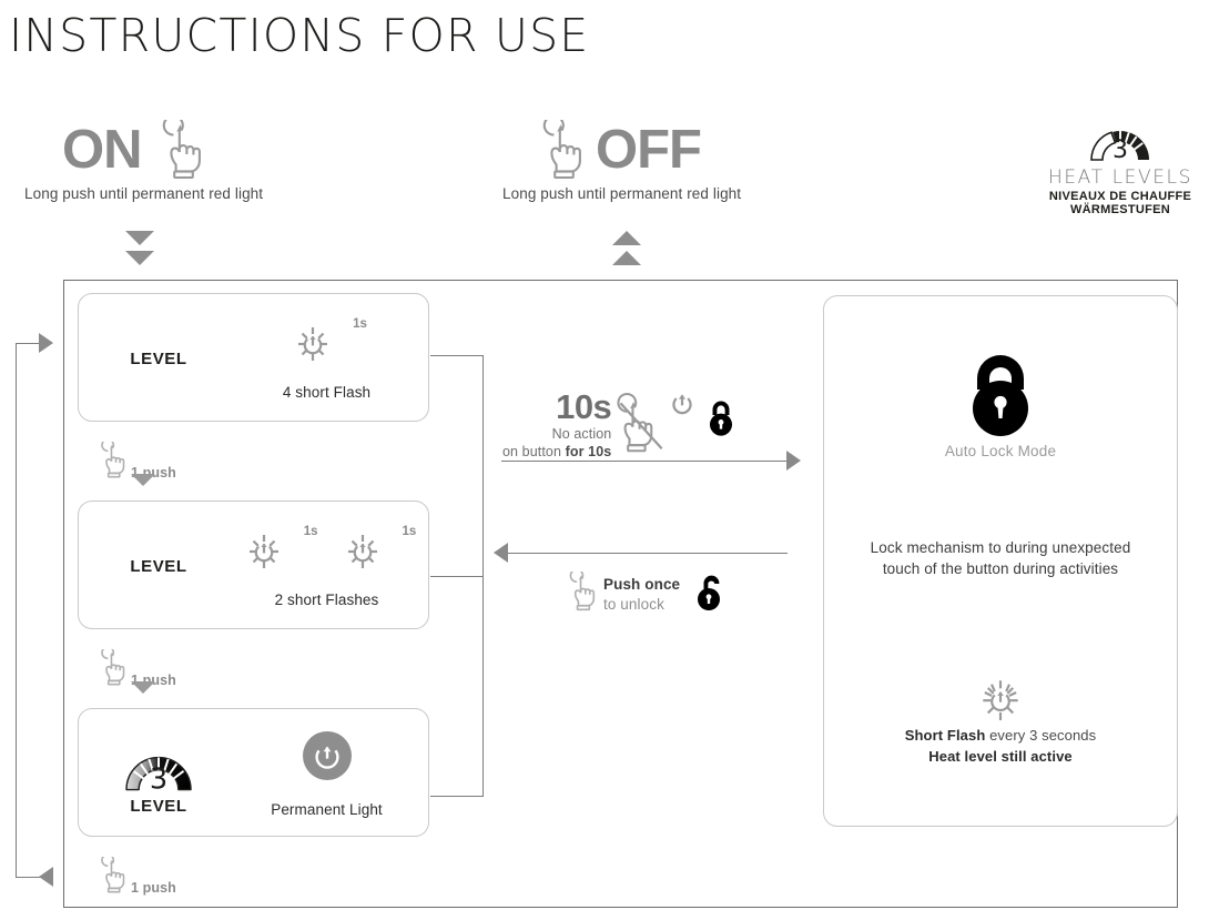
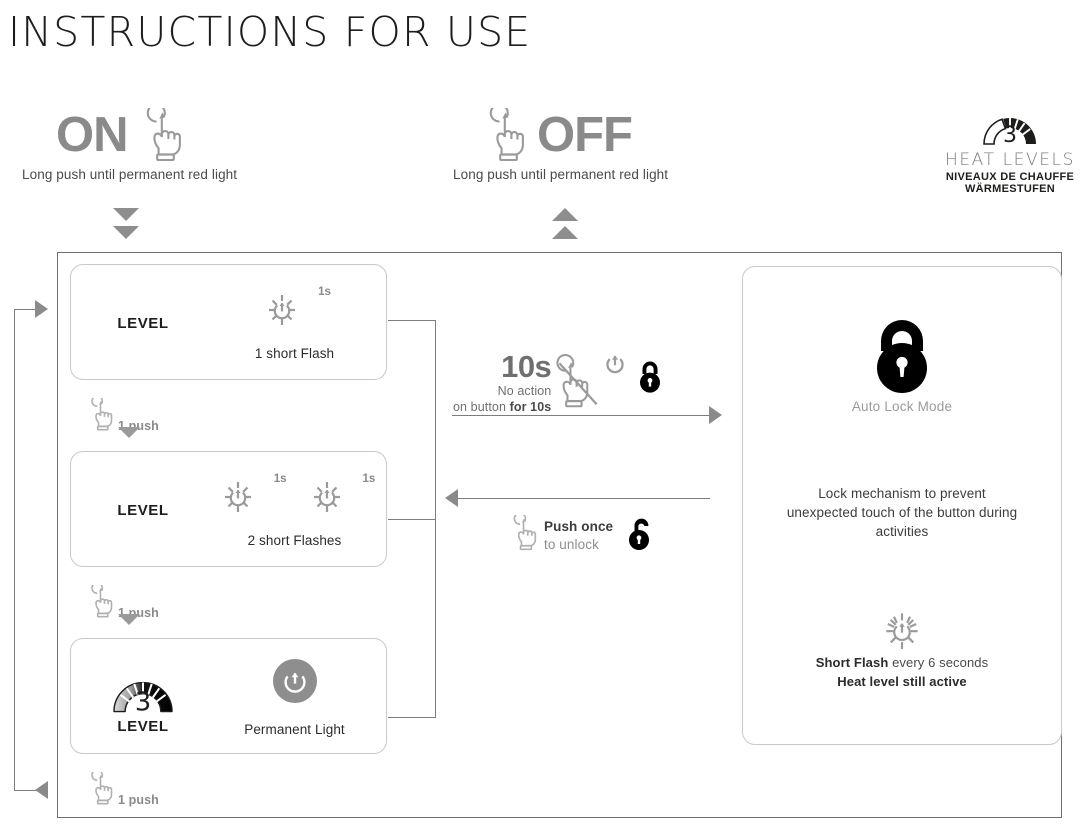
  INSTRUCTIONS FOR USE
  ON
  Long push until permanent red light
  OFF
  Long push until permanent red light
  3
  HEAT LEVELS
  NIVEAUX DE CHAUFFE
  WÄRMESTUFEN
  LEVEL
  1s
- 4 short Flash
+ 1 short Flash
  1 push
  LEVEL
  1s
  1s
  2 short Flashes
  1 push
  3
  LEVEL
  Permanent Light
  1 push
  10s
  No action
  on button for 10s
  Push once
  to unlock
  Auto Lock Mode
- Lock mechanism to during unexpected touch of the button during activities
+ Lock mechanism to prevent unexpected touch of the button during activities
- Short Flash every 3 seconds
+ Short Flash every 6 seconds
  Heat level still active
